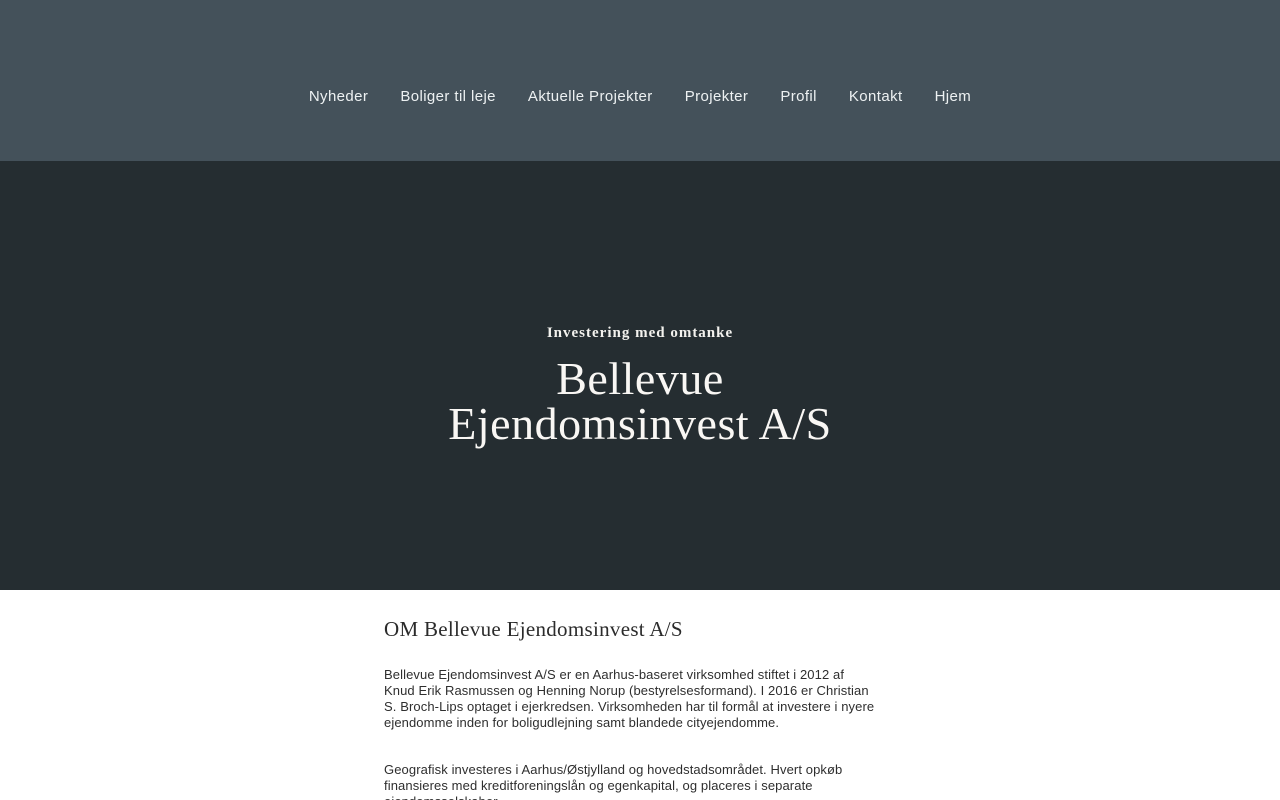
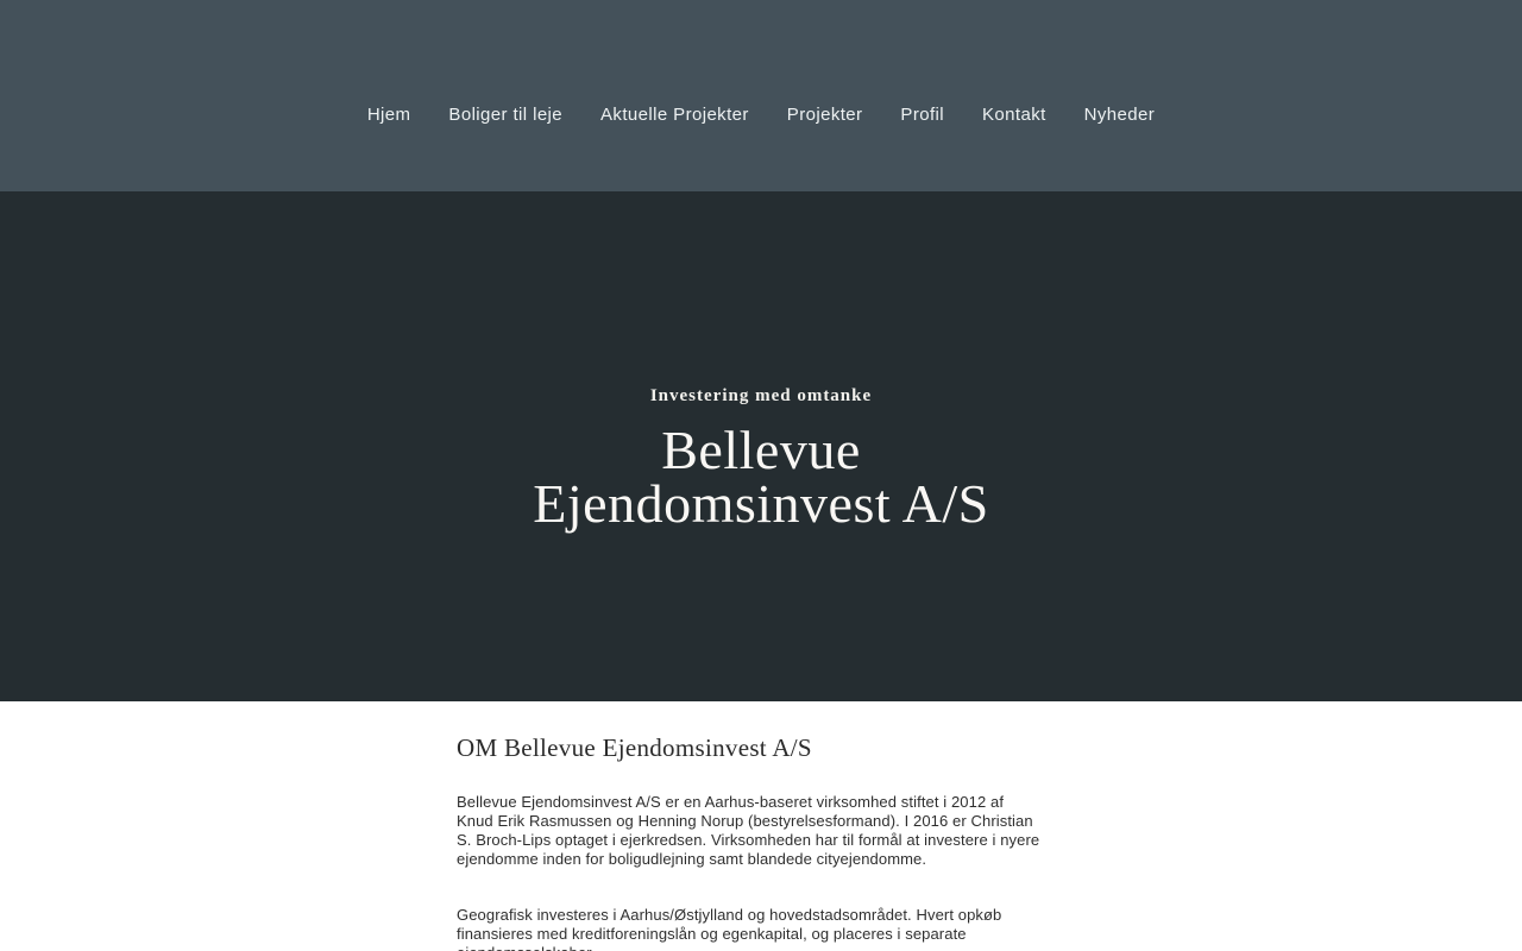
- Nyheder
+ Hjem
  Boliger til leje
  Aktuelle Projekter
  Projekter
  Profil
  Kontakt
- Hjem
+ Nyheder
  Investering med omtanke
  Bellevue
  Ejendomsinvest A/S
  OM Bellevue Ejendomsinvest A/S
  Bellevue Ejendomsinvest A/S er en Aarhus-baseret virksomhed stiftet i 2012 af
  Knud Erik Rasmussen og Henning Norup (bestyrelsesformand). I 2016 er Christian
  S. Broch-Lips optaget i ejerkredsen. Virksomheden har til formål at investere i nyere
  ejendomme inden for boligudlejning samt blandede cityejendomme.
  Geografisk investeres i Aarhus/Østjylland og hovedstadsområdet. Hvert opkøb
  finansieres med kreditforeningslån og egenkapital, og placeres i separate
